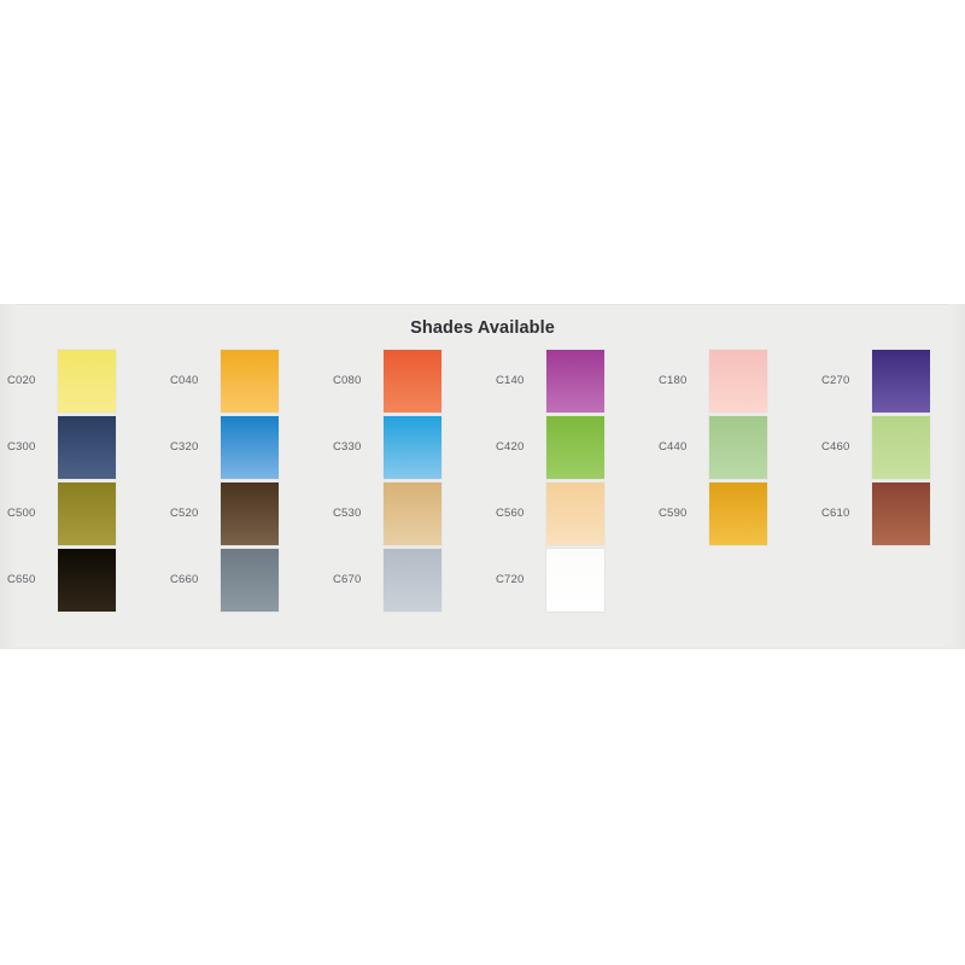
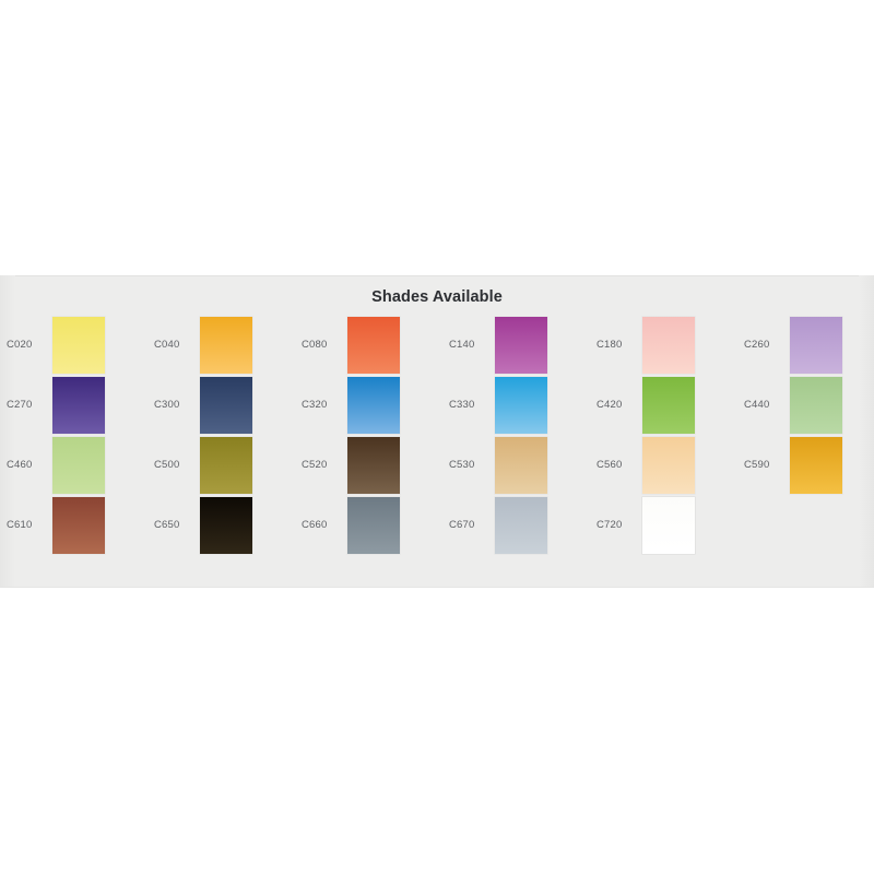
  Shades Available
  C020
  C040
  C080
  C140
  C180
+ C260
  C270
  C300
  C320
  C330
  C420
  C440
  C460
  C500
  C520
  C530
  C560
  C590
  C610
  C650
  C660
  C670
  C720
